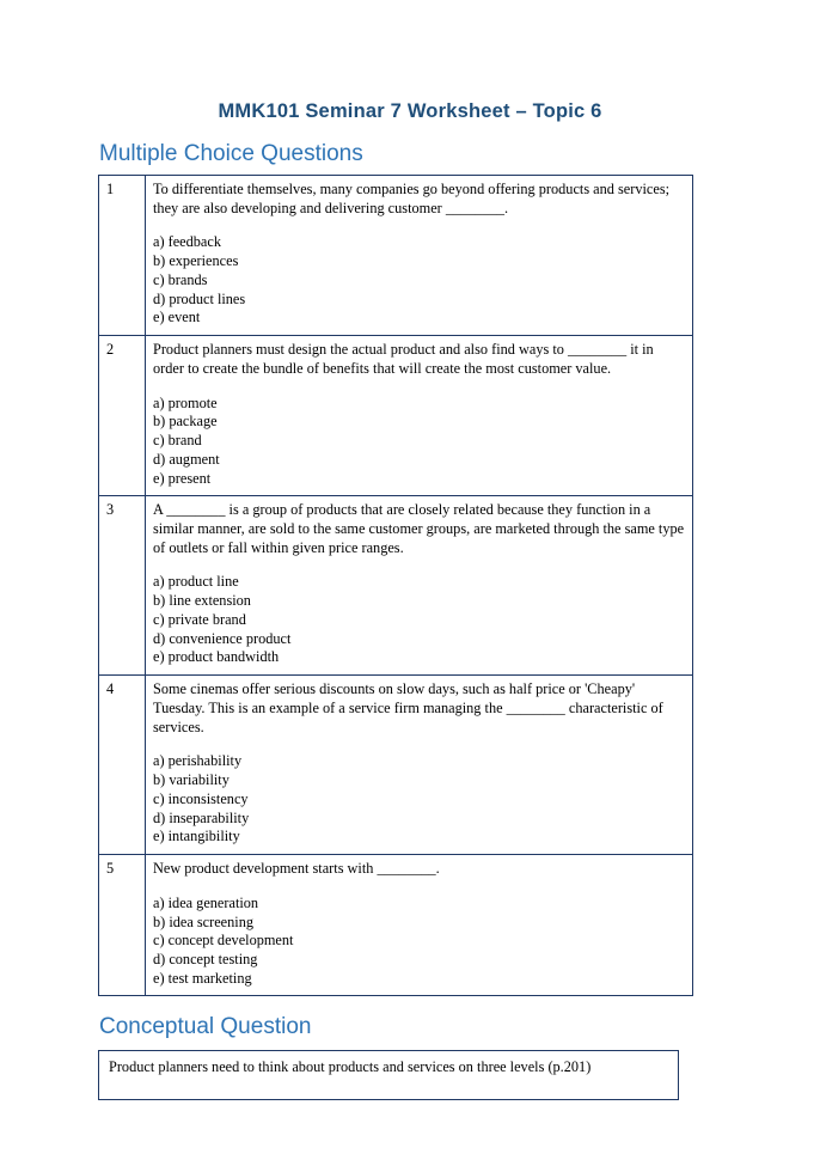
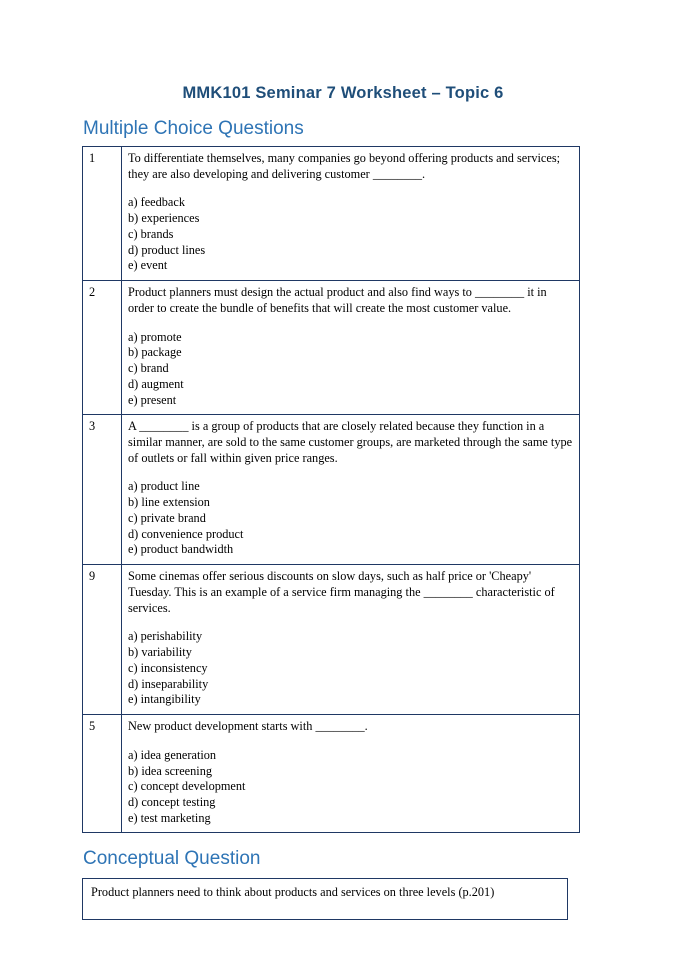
  MMK101 Seminar 7 Worksheet – Topic 6
  Multiple Choice Questions
  1	To differentiate themselves, many companies go beyond offering products and services; they are also developing and delivering customer ________. a) feedback b) experiences c) brands d) product lines e) event
  2	Product planners must design the actual product and also find ways to ________ it in order to create the bundle of benefits that will create the most customer value. a) promote b) package c) brand d) augment e) present
  3	A ________ is a group of products that are closely related because they function in a similar manner, are sold to the same customer groups, are marketed through the same type of outlets or fall within given price ranges. a) product line b) line extension c) private brand d) convenience product e) product bandwidth
- 4	Some cinemas offer serious discounts on slow days, such as half price or 'Cheapy' Tuesday. This is an example of a service firm managing the ________ characteristic of services. a) perishability b) variability c) inconsistency d) inseparability e) intangibility
+ 9	Some cinemas offer serious discounts on slow days, such as half price or 'Cheapy' Tuesday. This is an example of a service firm managing the ________ characteristic of services. a) perishability b) variability c) inconsistency d) inseparability e) intangibility
  5	New product development starts with ________. a) idea generation b) idea screening c) concept development d) concept testing e) test marketing
  Conceptual Question
  Product planners need to think about products and services on three levels (p.201)
